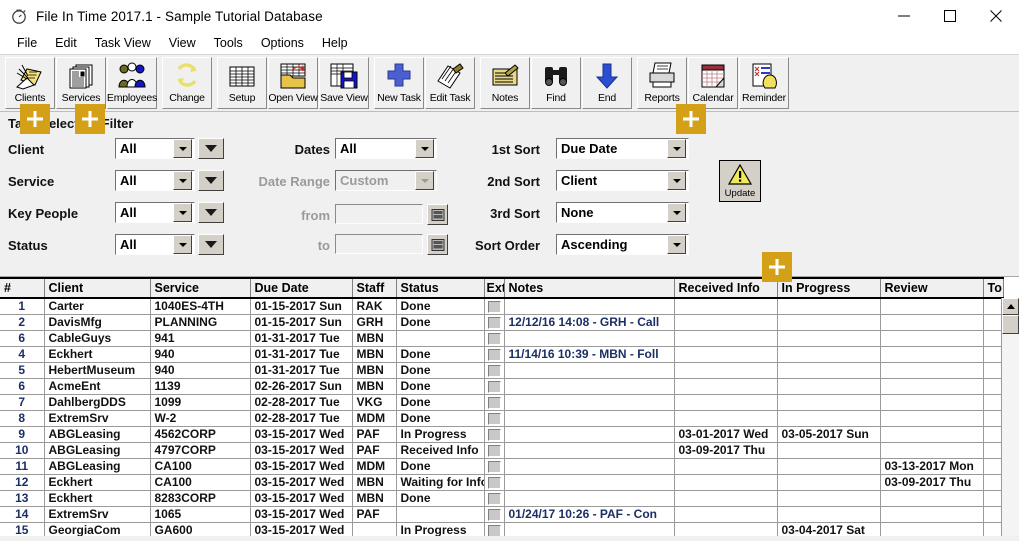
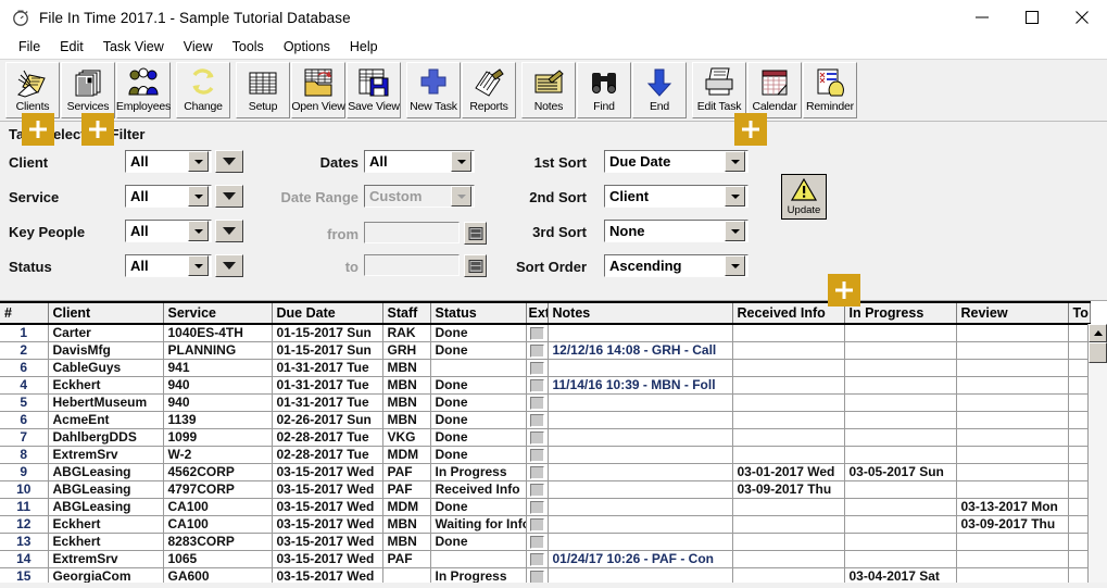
  File In Time 2017.1 - Sample Tutorial Database
  File
  Edit
  Task View
  View
  Tools
  Options
  Help
  Clients
  Services
  Employees
  Change
  Setup
  Open View
  Save View
  New Task
- Edit Task
+ Reports
  Notes
  Find
  End
- Reports
+ Edit Task
  Calendar
  Reminder
  Client
  All
  Service
  All
  Key People
  All
  Status
  All
  Dates
  All
  Date Range
  Custom
  from
  to
  1st Sort
  Due Date
  2nd Sort
  Client
  3rd Sort
  None
  Sort Order
  Ascending
  Update
  #	Client	Service	Due Date	Staff	Status	Ex	Notes	Received Info	In Progress	Review	To
  1	Carter	1040ES-4TH	01-15-2017 Sun	RAK	Done
  2	DavisMfg	PLANNING	01-15-2017 Sun	GRH	Done		12/12/16 14:08 - GRH - Call
  6	CableGuys	941	01-31-2017 Tue	MBN
  4	Eckhert	940	01-31-2017 Tue	MBN	Done		11/14/16 10:39 - MBN - Foll
  5	HebertMuseum	940	01-31-2017 Tue	MBN	Done
  6	AcmeEnt	1139	02-26-2017 Sun	MBN	Done
  7	DahlbergDDS	1099	02-28-2017 Tue	VKG	Done
  8	ExtremSrv	W-2	02-28-2017 Tue	MDM	Done
  9	ABGLeasing	4562CORP	03-15-2017 Wed	PAF	In Progress			03-01-2017 Wed	03-05-2017 Sun
  10	ABGLeasing	4797CORP	03-15-2017 Wed	PAF	Received Info			03-09-2017 Thu
  11	ABGLeasing	CA100	03-15-2017 Wed	MDM	Done					03-13-2017 Mon
  12	Eckhert	CA100	03-15-2017 Wed	MBN	Waiting for Inf					03-09-2017 Thu
  13	Eckhert	8283CORP	03-15-2017 Wed	MBN	Done
  14	ExtremSrv	1065	03-15-2017 Wed	PAF			01/24/17 10:26 - PAF - Con
  15	GeorgiaCom	GA600	03-15-2017 Wed		In Progress				03-04-2017 Sat
